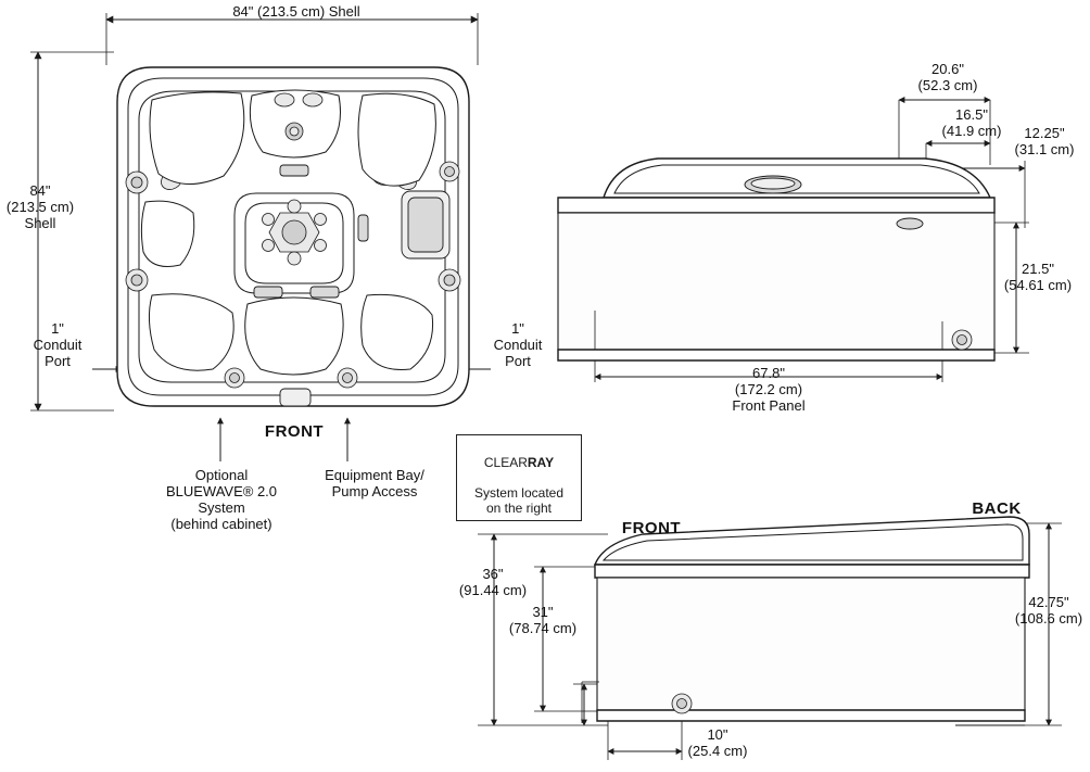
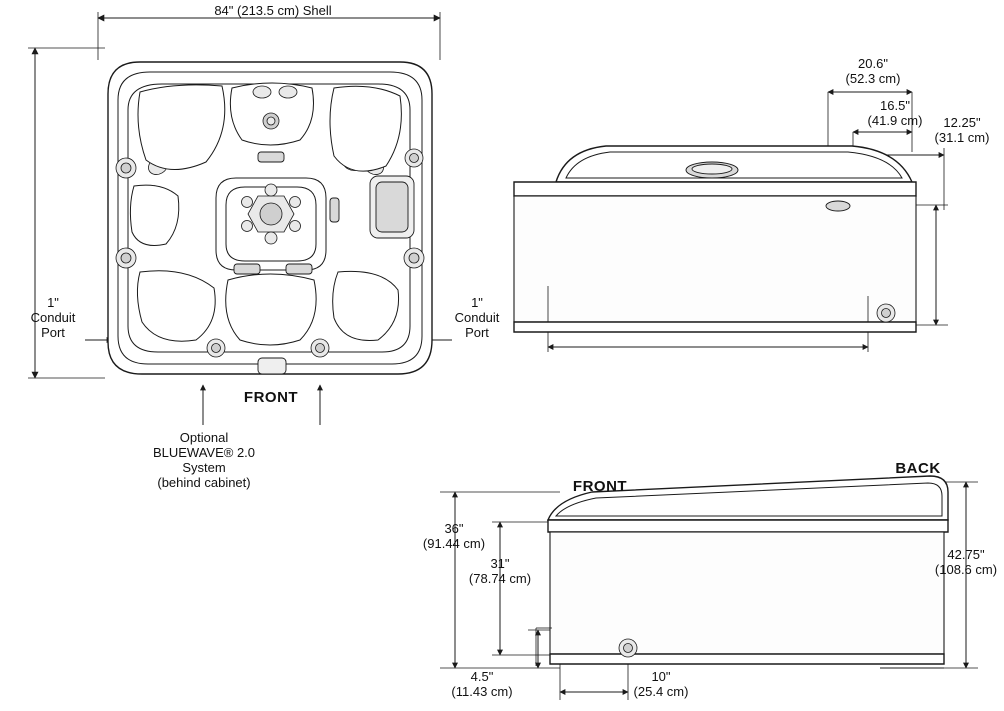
  84" (213.5 cm) Shell
- 84"
- (213.5 cm)
- Shell
  1"
  Conduit
  Port
  1"
  Conduit
  Port
  FRONT
  Optional
  BLUEWAVE® 2.0
  System
  (behind cabinet)
- Equipment Bay/
- Pump Access
- CLEARRAY
- System located
- on the right
  20.6"
  (52.3 cm)
  16.5"
  (41.9 cm)
  12.25"
  (31.1 cm)
- 21.5"
- (54.61 cm)
- 67.8"
- (172.2 cm)
- Front Panel
  FRONT
  BACK
  36"
  (91.44 cm)
  31"
  (78.74 cm)
  42.75"
  (108.6 cm)
+ 4.5"
+ (11.43 cm)
  10"
  (25.4 cm)
